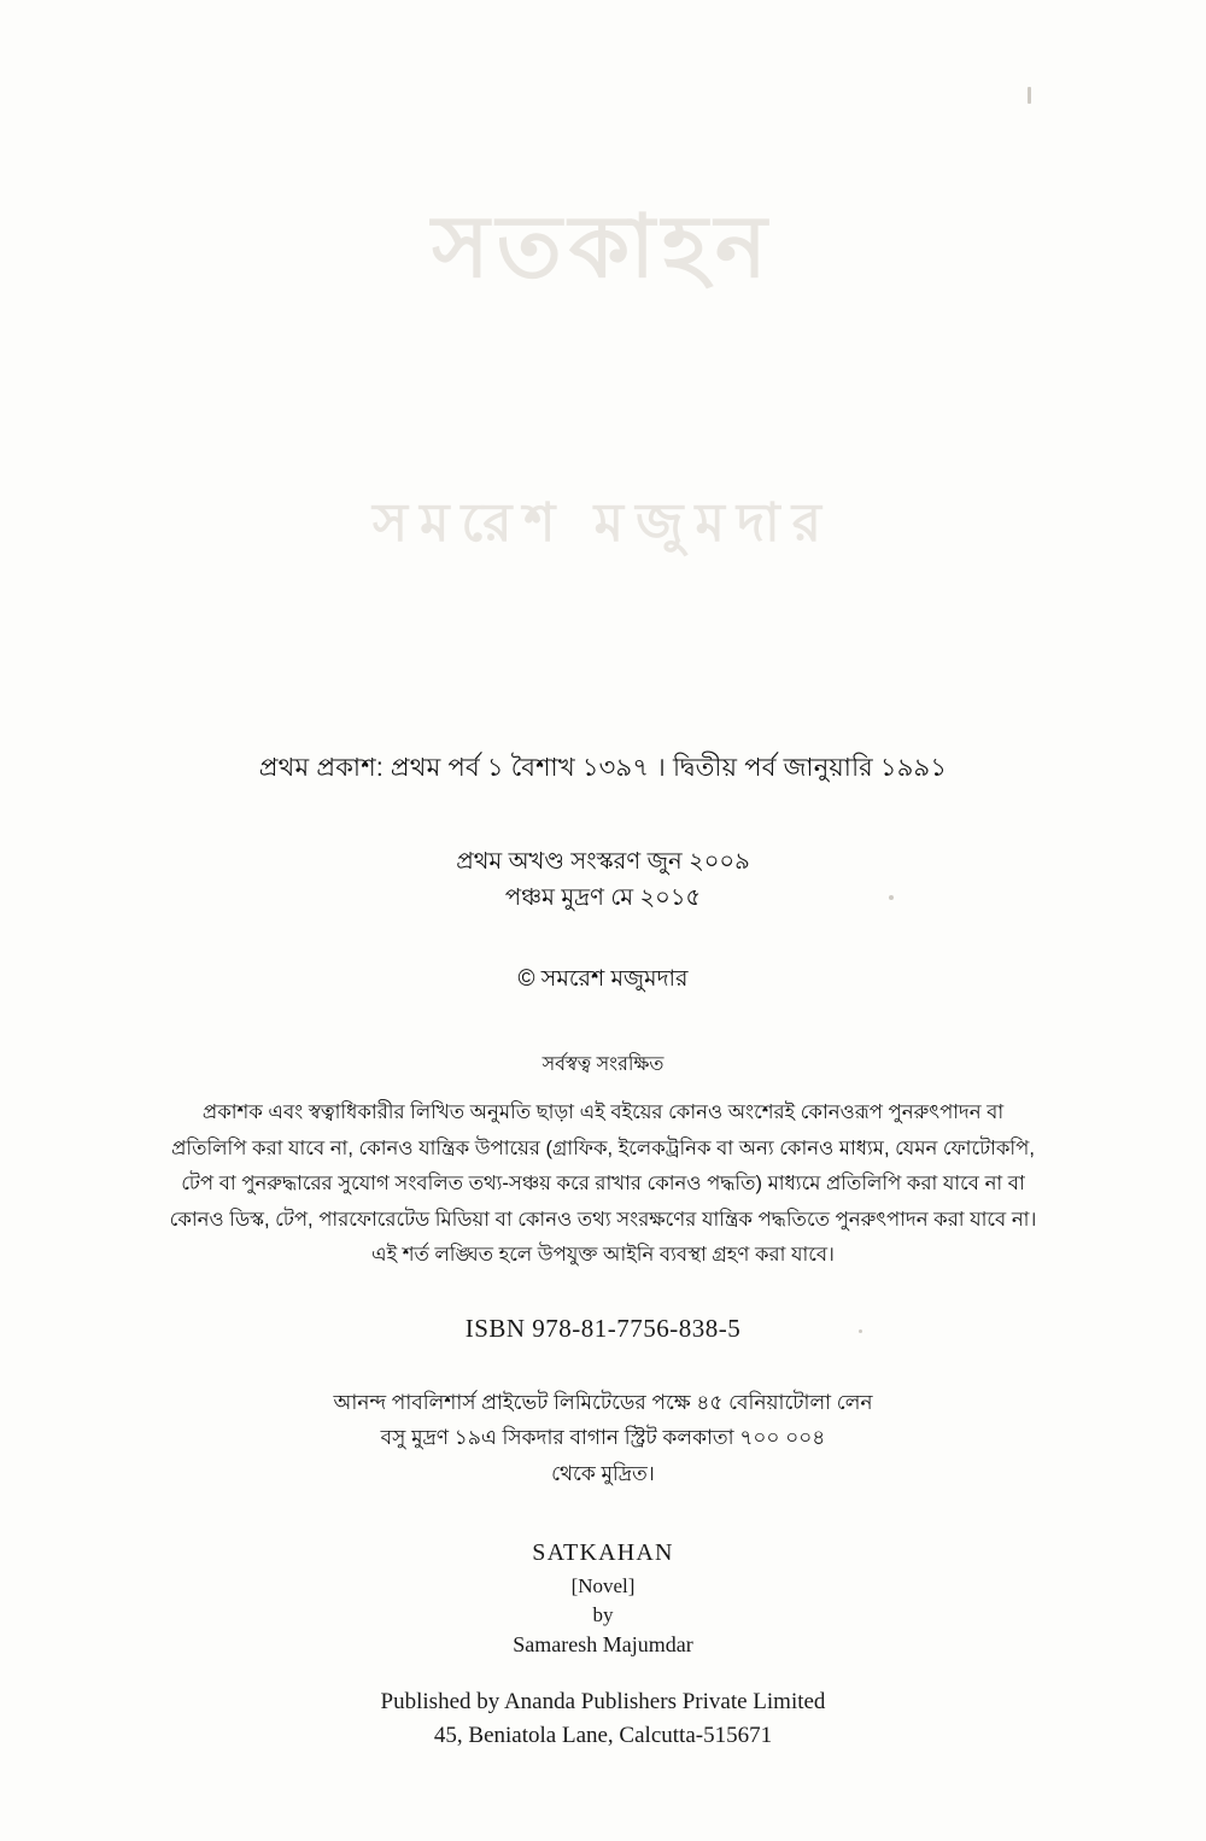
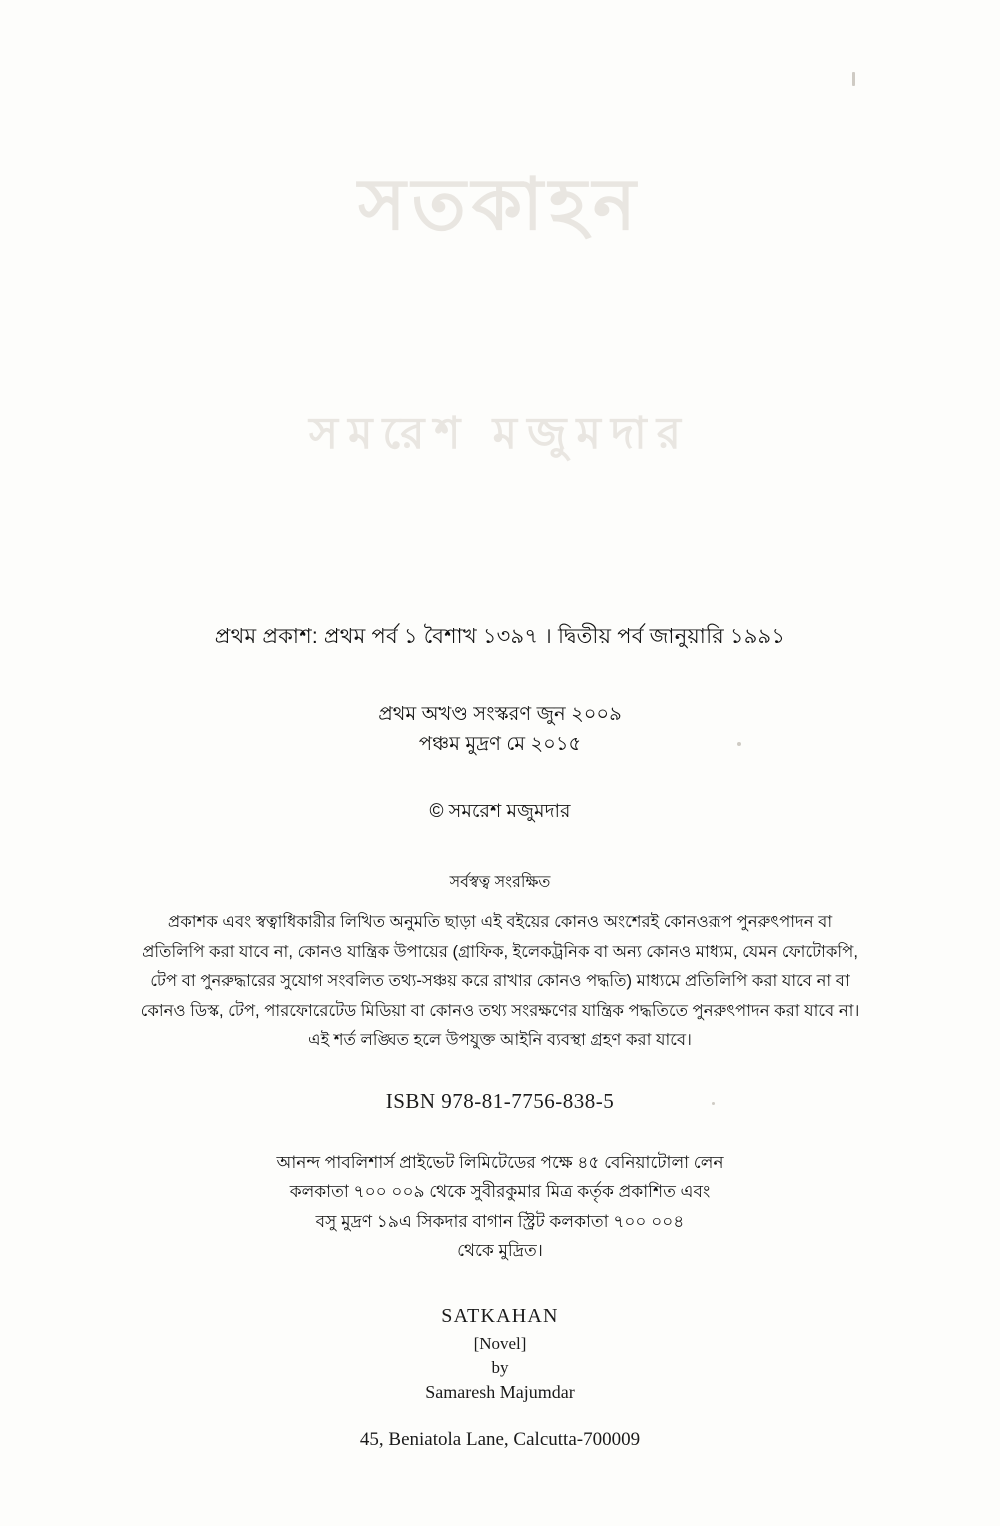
  সতকাহন
  সমরেশ মজুমদার
  প্রথম প্রকাশ: প্রথম পর্ব ১ বৈশাখ ১৩৯৭ । দ্বিতীয় পর্ব জানুয়ারি ১৯৯১
  প্রথম অখণ্ড সংস্করণ জুন ২০০৯
  পঞ্চম মুদ্রণ মে ২০১৫
  © সমরেশ মজুমদার
  সর্বস্বত্ব সংরক্ষিত
  প্রকাশক এবং স্বত্বাধিকারীর লিখিত অনুমতি ছাড়া এই বইয়ের কোনও অংশেরই কোনওরূপ পুনরুৎপাদন বা প্রতিলিপি করা যাবে না, কোনও যান্ত্রিক উপায়ের (গ্রাফিক, ইলেকট্রনিক বা অন্য কোনও মাধ্যম, যেমন ফোটোকপি, টেপ বা পুনরুদ্ধারের সুযোগ সংবলিত তথ্য-সঞ্চয় করে রাখার কোনও পদ্ধতি) মাধ্যমে প্রতিলিপি করা যাবে না বা কোনও ডিস্ক, টেপ, পারফোরেটেড মিডিয়া বা কোনও তথ্য সংরক্ষণের যান্ত্রিক পদ্ধতিতে পুনরুৎপাদন করা যাবে না। এই শর্ত লঙ্ঘিত হলে উপযুক্ত আইনি ব্যবস্থা গ্রহণ করা যাবে।
  ISBN 978-81-7756-838-5
  আনন্দ পাবলিশার্স প্রাইভেট লিমিটেডের পক্ষে ৪৫ বেনিয়াটোলা লেন
+ কলকাতা ৭০০ ০০৯ থেকে সুবীরকুমার মিত্র কর্তৃক প্রকাশিত এবং
  বসু মুদ্রণ ১৯এ সিকদার বাগান স্ট্রিট কলকাতা ৭০০ ০০৪
  থেকে মুদ্রিত।
  SATKAHAN
  [Novel]
  by
  Samaresh Majumdar
- Published by Ananda Publishers Private Limited
- 45, Beniatola Lane, Calcutta-515671
+ 45, Beniatola Lane, Calcutta-700009
